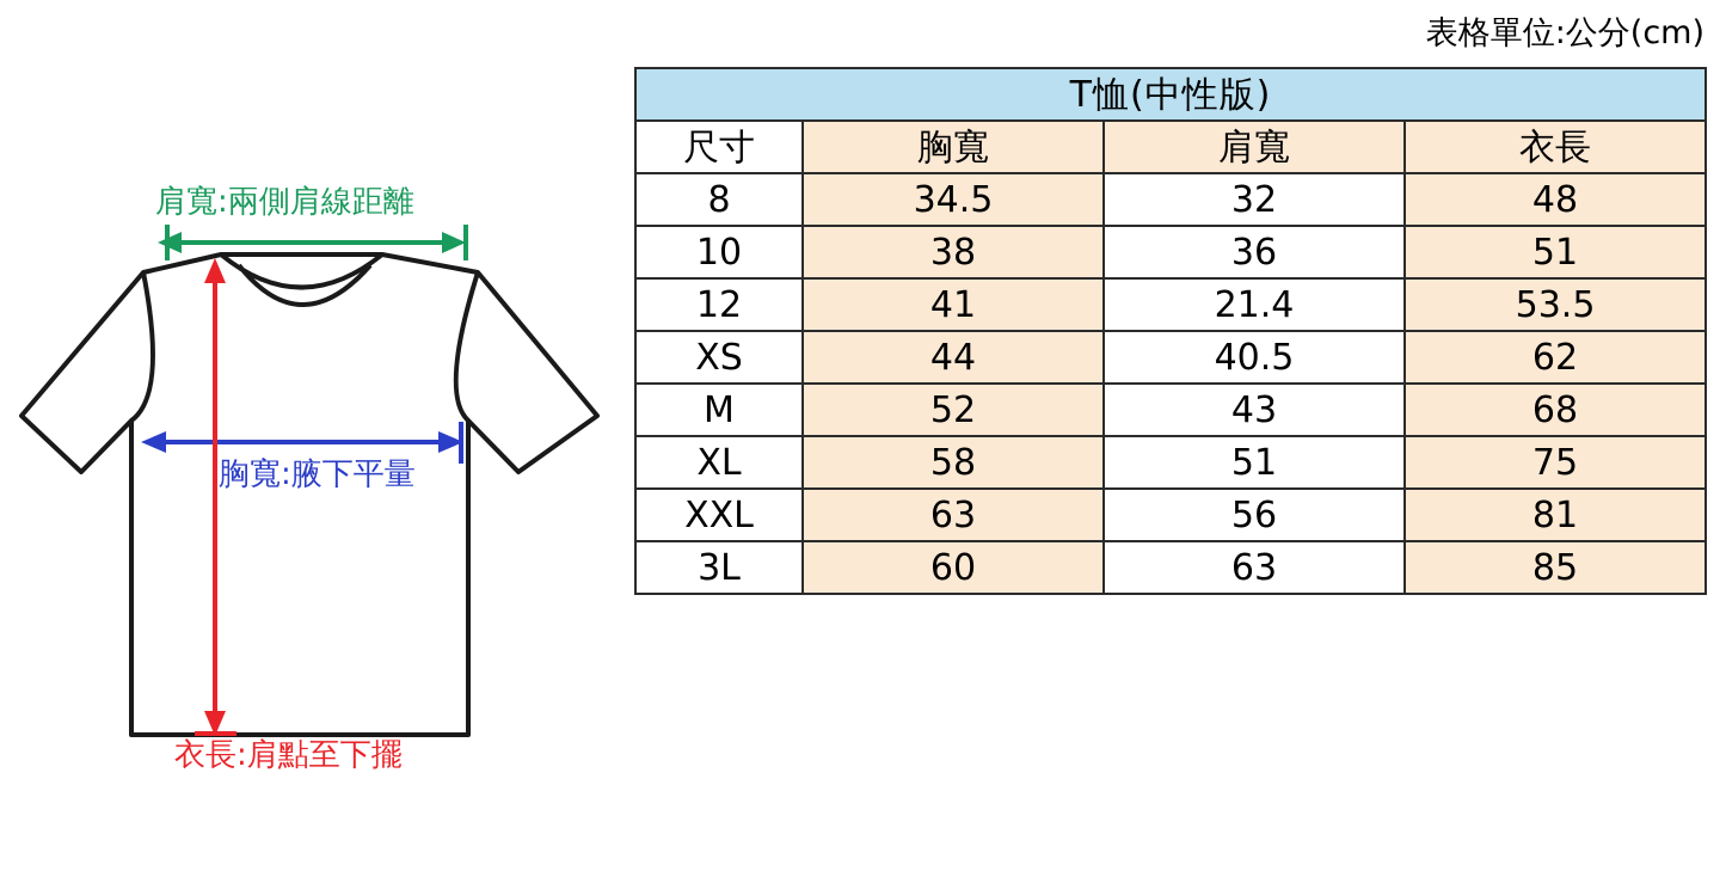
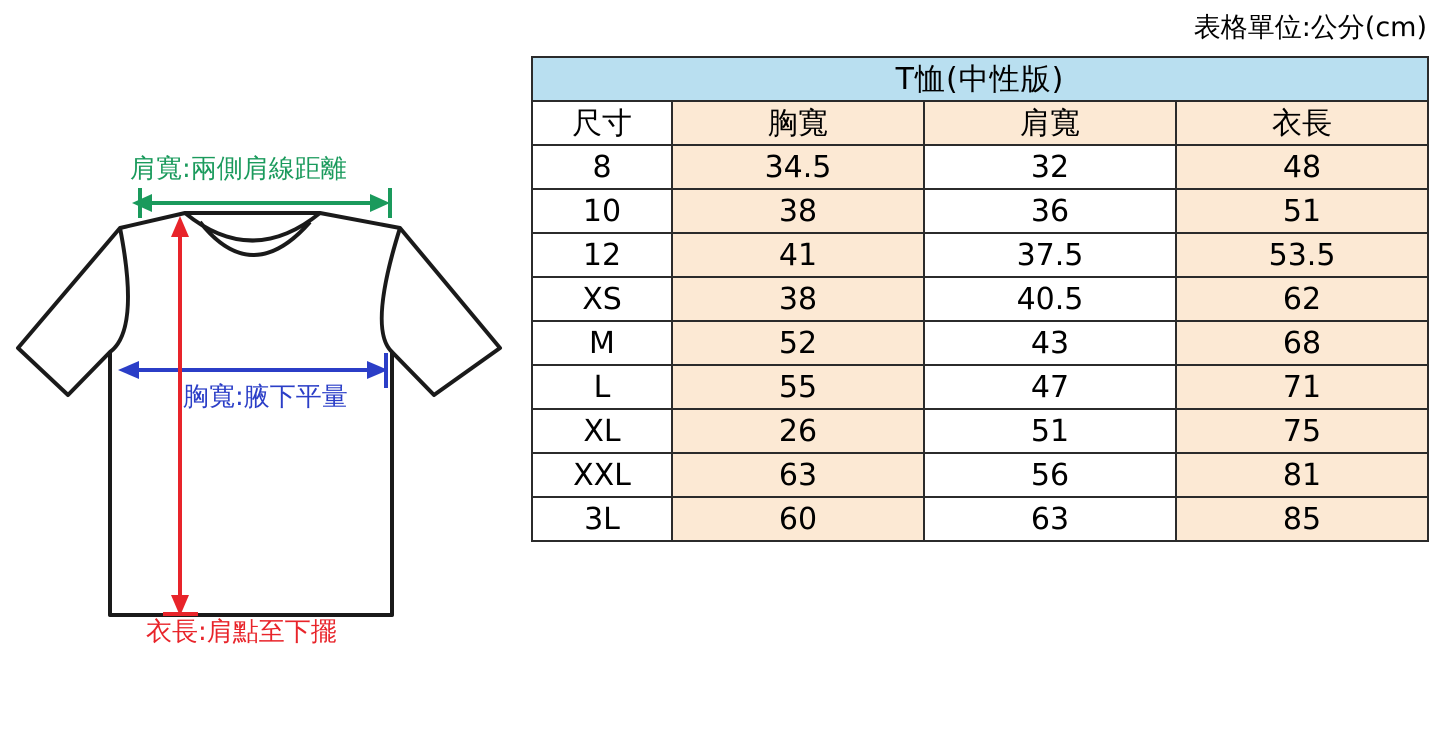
  肩寬:兩側肩線距離
  胸寬:腋下平量
  衣長:肩點至下擺
  表格單位:公分(cm)
  T恤(中性版)
  尺寸	胸寬	肩寬	衣長
  8	34.5	32	48
  10	38	36	51
- 12	41	21.4	53.5
+ 12	41	37.5	53.5
- XS	44	40.5	62
+ XS	38	40.5	62
  M	52	43	68
+ L	55	47	71
- XL	58	51	75
+ XL	26	51	75
  XXL	63	56	81
  3L	60	63	85
